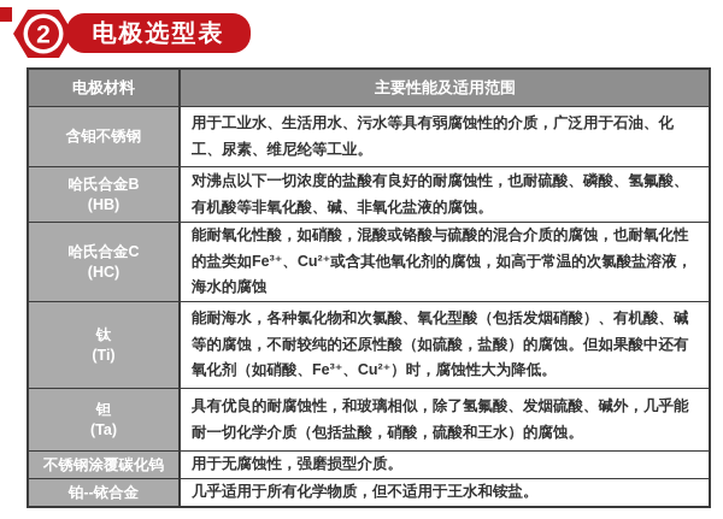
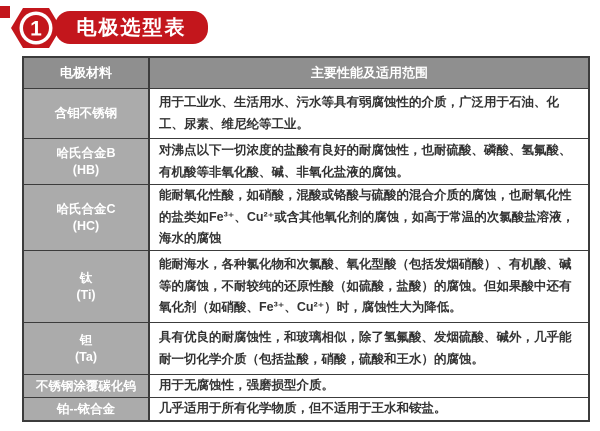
- 2
+ 1
  电极选型表
  电极材料
  主要性能及适用范围
  含钼不锈钢
  用于工业水、生活用水、污水等具有弱腐蚀性的介质，广泛用于石油、化工、尿素、维尼纶等工业。
  哈氏合金B
  (HB)
  对沸点以下一切浓度的盐酸有良好的耐腐蚀性，也耐硫酸、磷酸、氢氟酸、有机酸等非氧化酸、碱、非氧化盐液的腐蚀。
  哈氏合金C
  (HC)
  能耐氧化性酸，如硝酸，混酸或铬酸与硫酸的混合介质的腐蚀，也耐氧化性的盐类如Fe³⁺、Cu²⁺或含其他氧化剂的腐蚀，如高于常温的次氯酸盐溶液，海水的腐蚀
  钛
  (Ti)
  能耐海水，各种氯化物和次氯酸、氧化型酸（包括发烟硝酸）、有机酸、碱等的腐蚀，不耐较纯的还原性酸（如硫酸，盐酸）的腐蚀。但如果酸中还有氧化剂（如硝酸、Fe³⁺、Cu²⁺）时，腐蚀性大为降低。
  钽
  (Ta)
  具有优良的耐腐蚀性，和玻璃相似，除了氢氟酸、发烟硫酸、碱外，几乎能耐一切化学介质（包括盐酸，硝酸，硫酸和王水）的腐蚀。
  不锈钢涂覆碳化钨
  用于无腐蚀性，强磨损型介质。
  铂--铱合金
  几乎适用于所有化学物质，但不适用于王水和铵盐。
